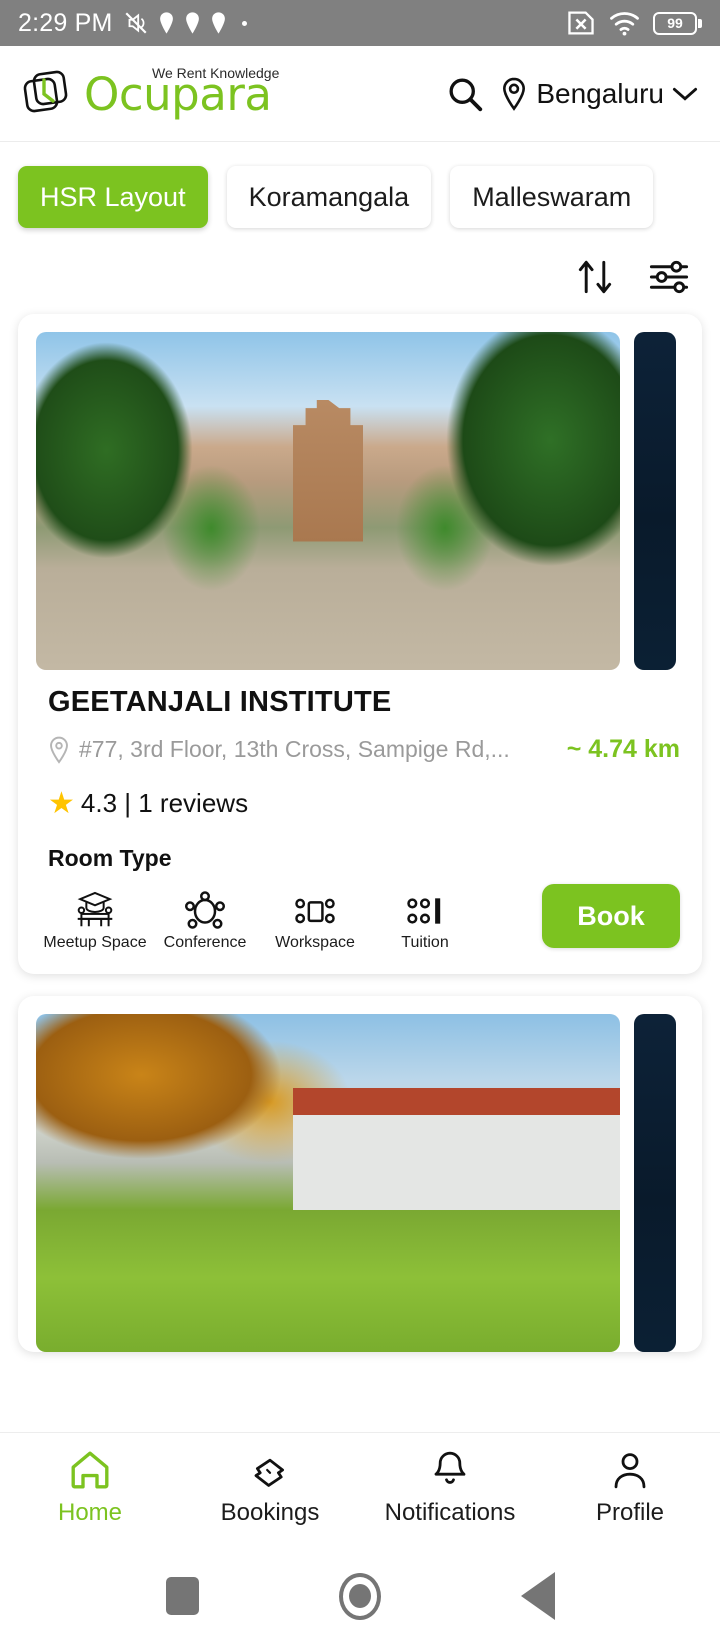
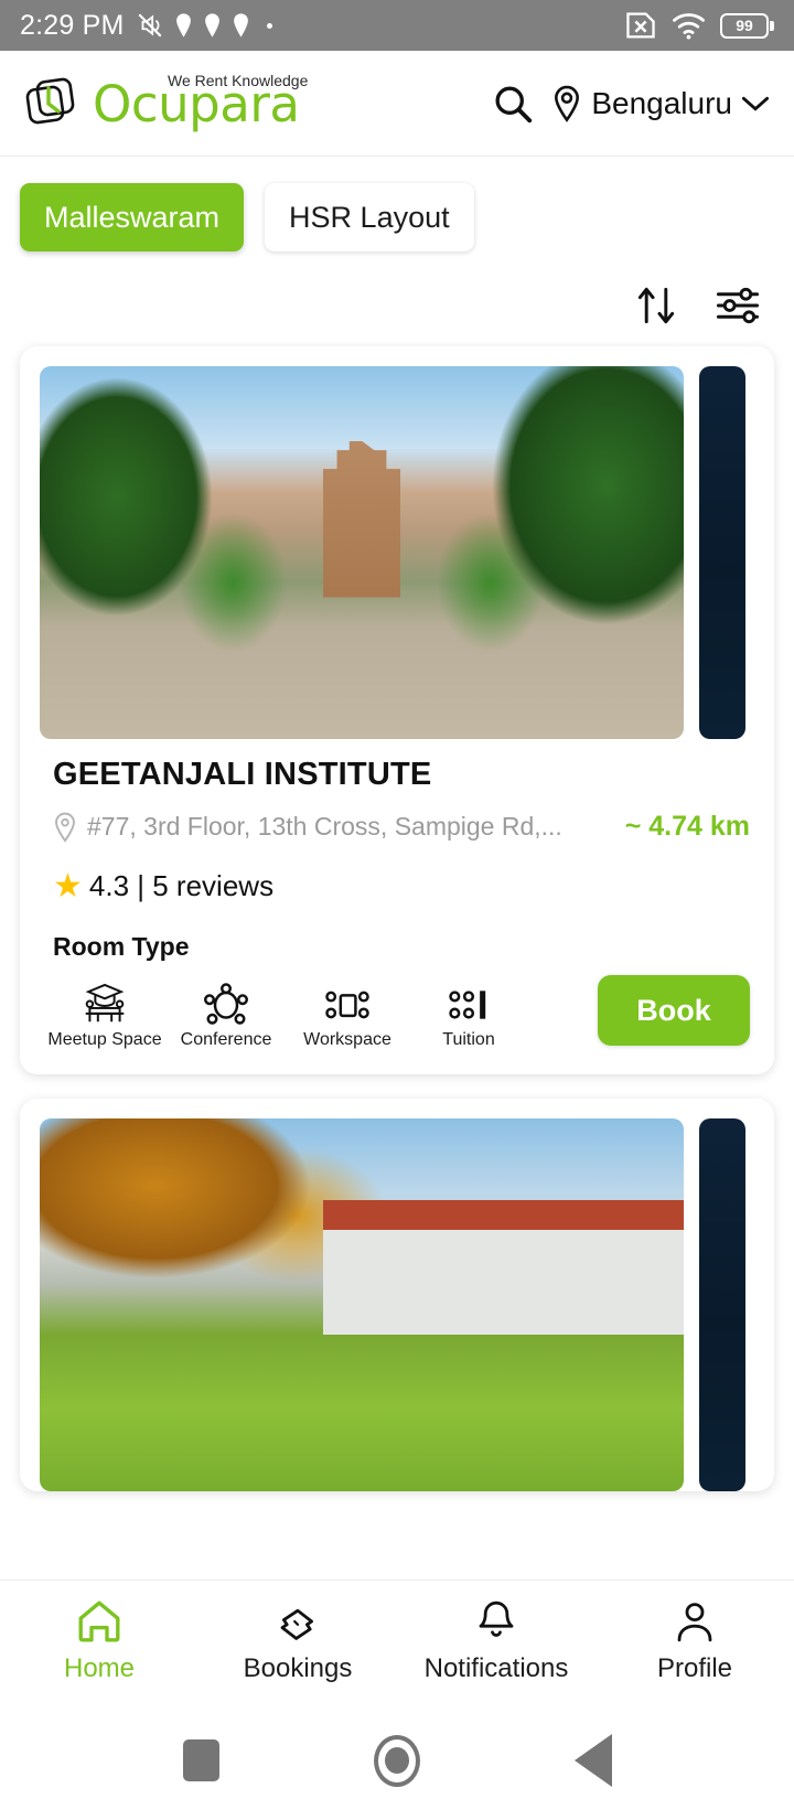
  2:29 PM
  99
  We Rent Knowledge
  Ocupara
  Bengaluru
- HSR Layout
+ Malleswaram
- Koramangala
- Malleswaram
+ HSR Layout
  GEETANJALI INSTITUTE
  #77, 3rd Floor, 13th Cross, Sampige Rd,...
  ~ 4.74 km
  ★
- 4.3 | 1 reviews
+ 4.3 | 5 reviews
  Room Type
  Meetup Space
  Conference
  Workspace
  Tuition
  Book
  Home
  Bookings
  Notifications
  Profile
